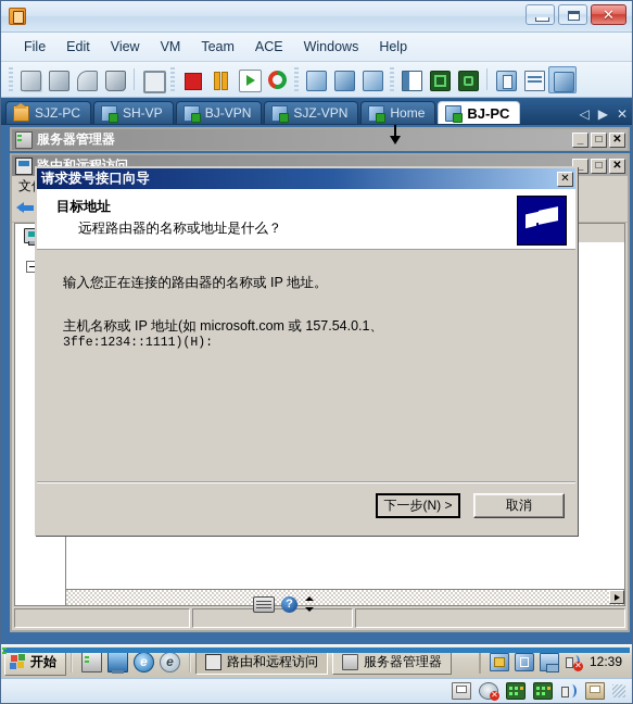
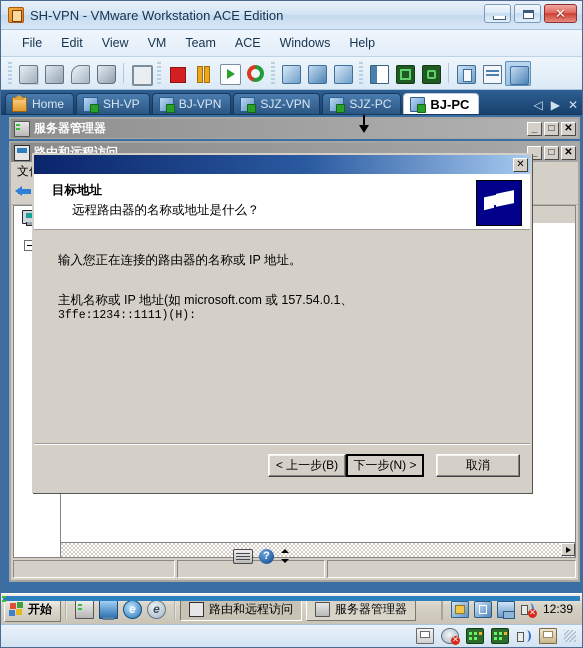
+ SH-VPN - VMware Workstation ACE Edition
  ✕
  File
  Edit
  View
  VM
  Team
  ACE
  Windows
  Help
- SJZ-PC
+ Home
  SH-VP
  BJ-VPN
  SJZ-VPN
- Home
+ SJZ-PC
  BJ-PC
  ◁
  ▶
  ✕
  服务器管理器
  _
  □
  ✕
  路由和远程访问
  _
  □
  ✕
  ?
- 请求拨号接口向导
  ✕
  目标地址
  远程路由器的名称或地址是什么？
  输入您正在连接的路由器的名称或 IP 地址。
  主机名称或 IP 地址(如 microsoft.com 或 157.54.0.1、
  3ffe:1234::1111)(H):
+ < 上一步(B)
  下一步(N) >
  取消
  开始
  e
  e
  路由和远程访问
  服务器管理器
  ✕
  12:39
  ✕
